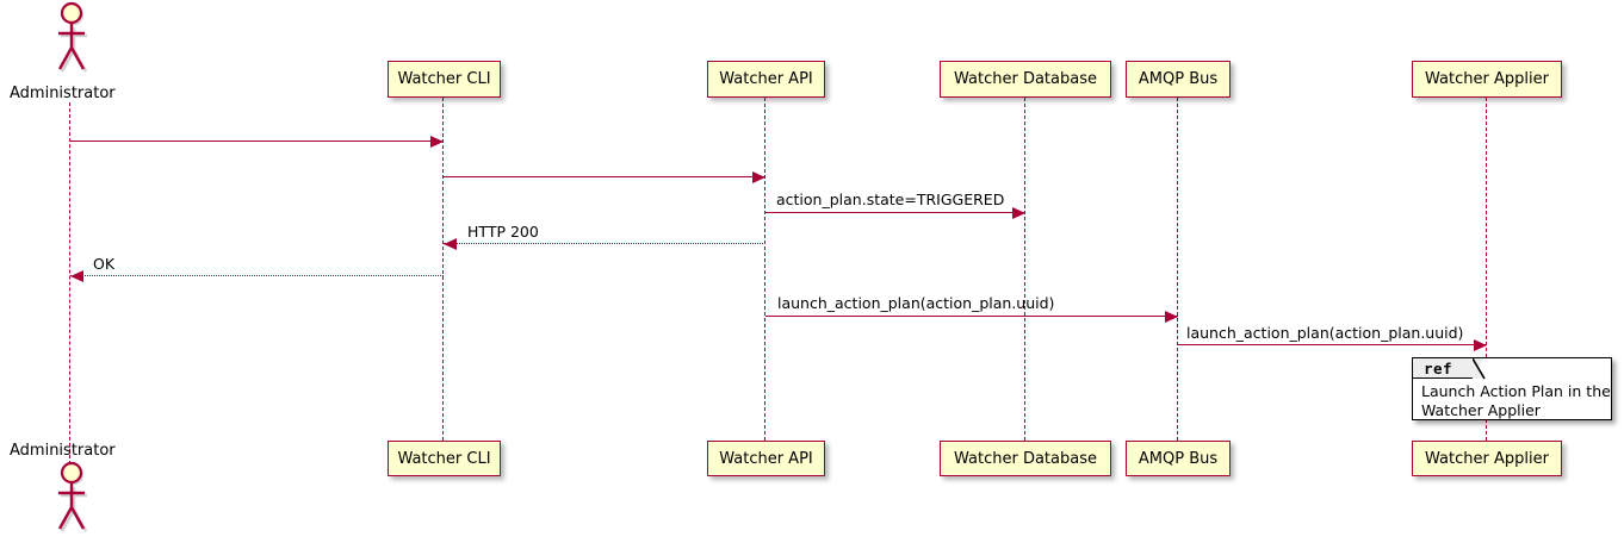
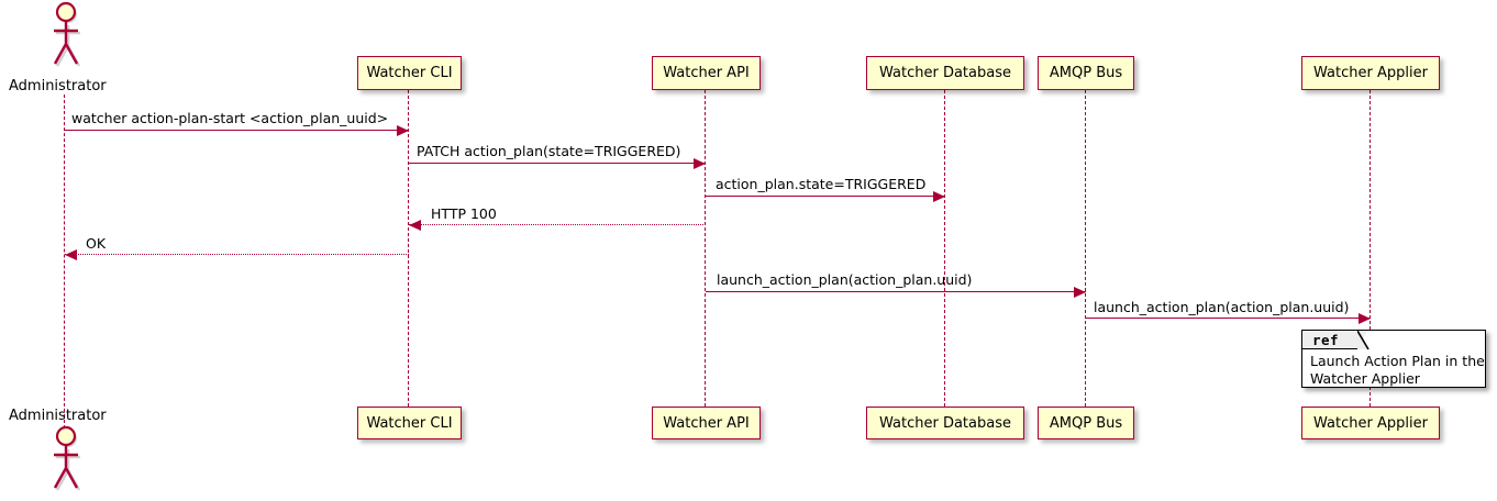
  Administrator
  Administrator
  Watcher CLI
  Watcher CLI
  Watcher API
  Watcher API
  Watcher Database
  Watcher Database
  AMQP Bus
  AMQP Bus
  Watcher Applier
  Watcher Applier
+ watcher action-plan-start <action_plan_uuid>
+ PATCH action_plan(state=TRIGGERED)
  action_plan.state=TRIGGERED
- HTTP 200
+ HTTP 100
  OK
  launch_action_plan(action_plan.uuid)
  launch_action_plan(action_plan.uuid)
  ref
  Launch Action Plan in the
  Watcher Applier
